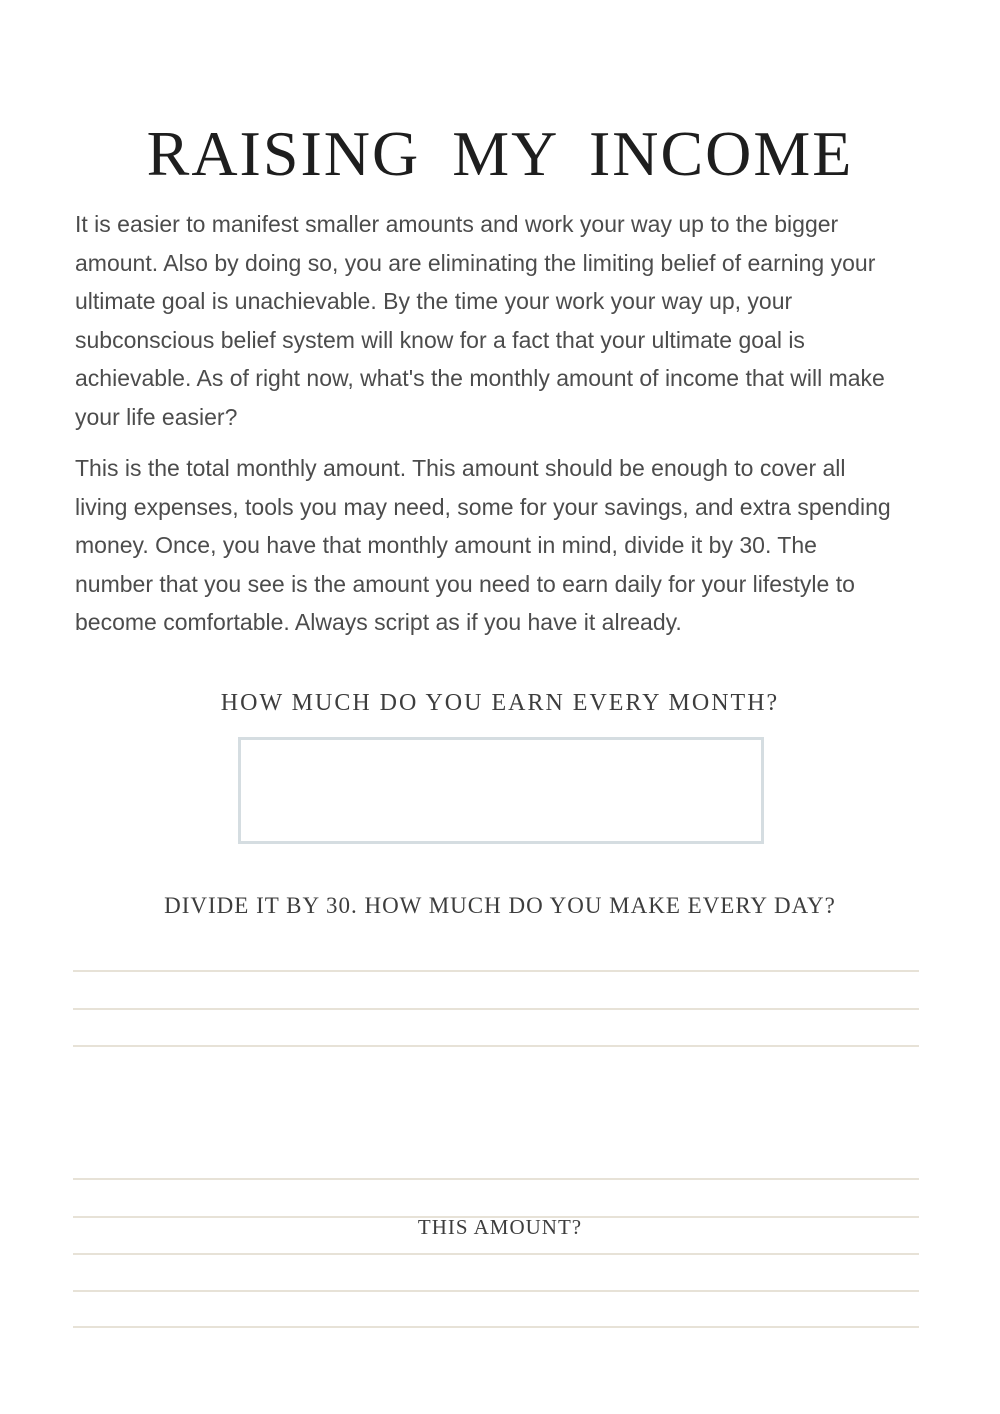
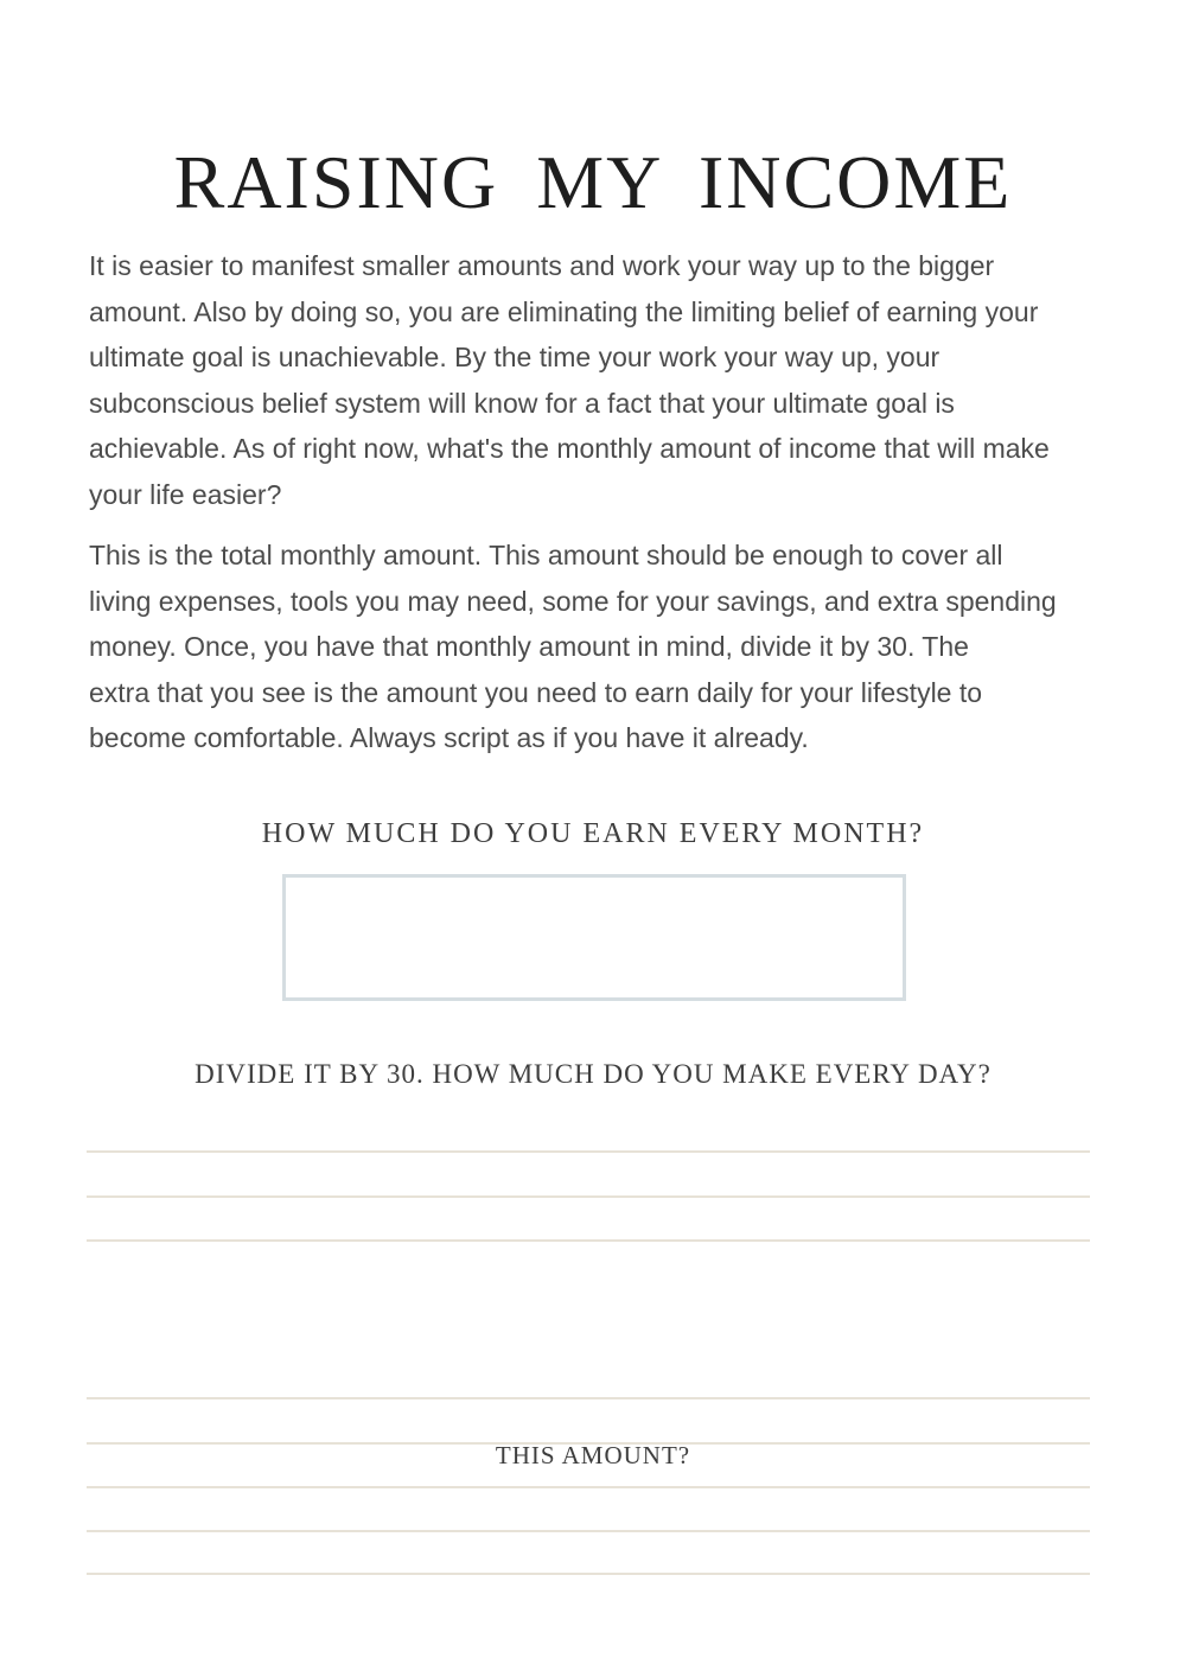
  RAISING MY INCOME
  It is easier to manifest smaller amounts and work your way up to the bigger
  amount. Also by doing so, you are eliminating the limiting belief of earning your
  ultimate goal is unachievable. By the time your work your way up, your
  subconscious belief system will know for a fact that your ultimate goal is
  achievable. As of right now, what's the monthly amount of income that will make
  your life easier?
  This is the total monthly amount. This amount should be enough to cover all
  living expenses, tools you may need, some for your savings, and extra spending
  money. Once, you have that monthly amount in mind, divide it by 30. The
- number that you see is the amount you need to earn daily for your lifestyle to
+ extra that you see is the amount you need to earn daily for your lifestyle to
  become comfortable. Always script as if you have it already.
  HOW MUCH DO YOU EARN EVERY MONTH?
  DIVIDE IT BY 30. HOW MUCH DO YOU MAKE EVERY DAY?
  THIS AMOUNT?
